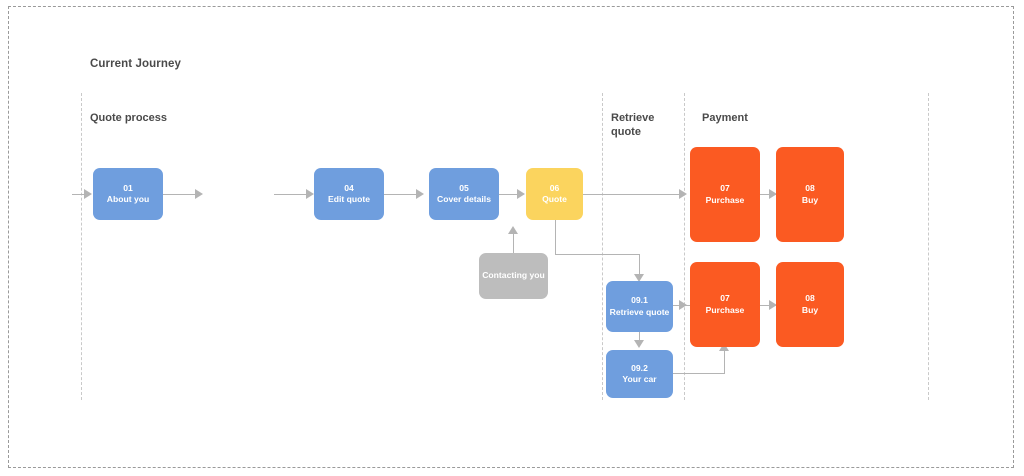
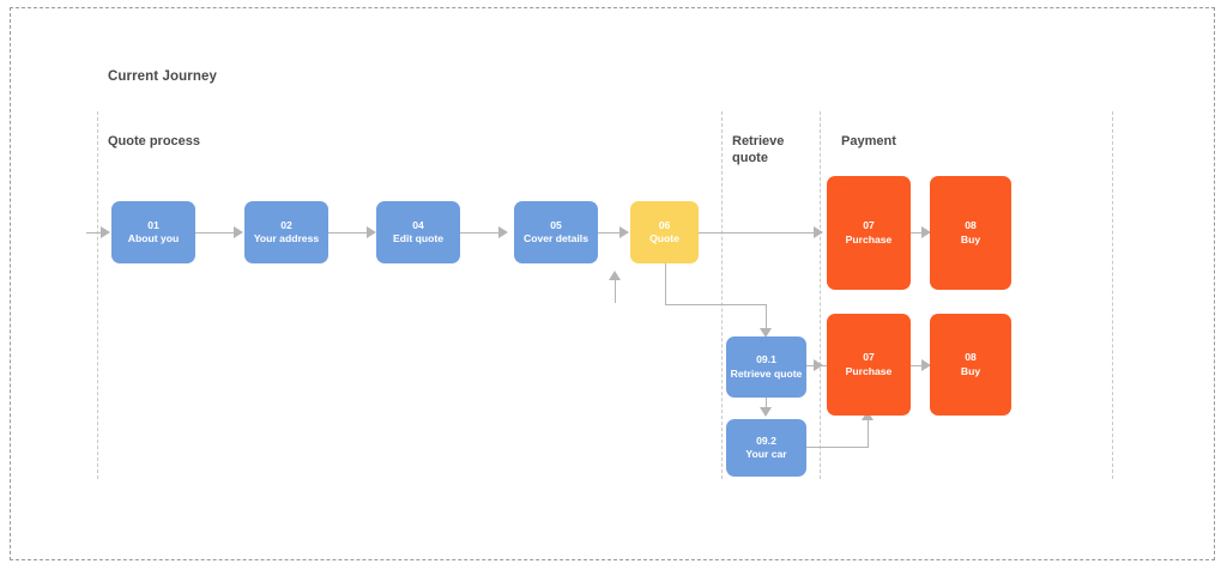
  Current Journey
  Quote process
  Retrieve
  quote
  Payment
  01
  About you
+ 02
+ Your address
  04
  Edit quote
  05
  Cover details
  06
  Quote
- Contacting you
  07
  Purchase
  08
  Buy
  09.1
  Retrieve quote
  09.2
  Your car
  07
  Purchase
  08
  Buy
